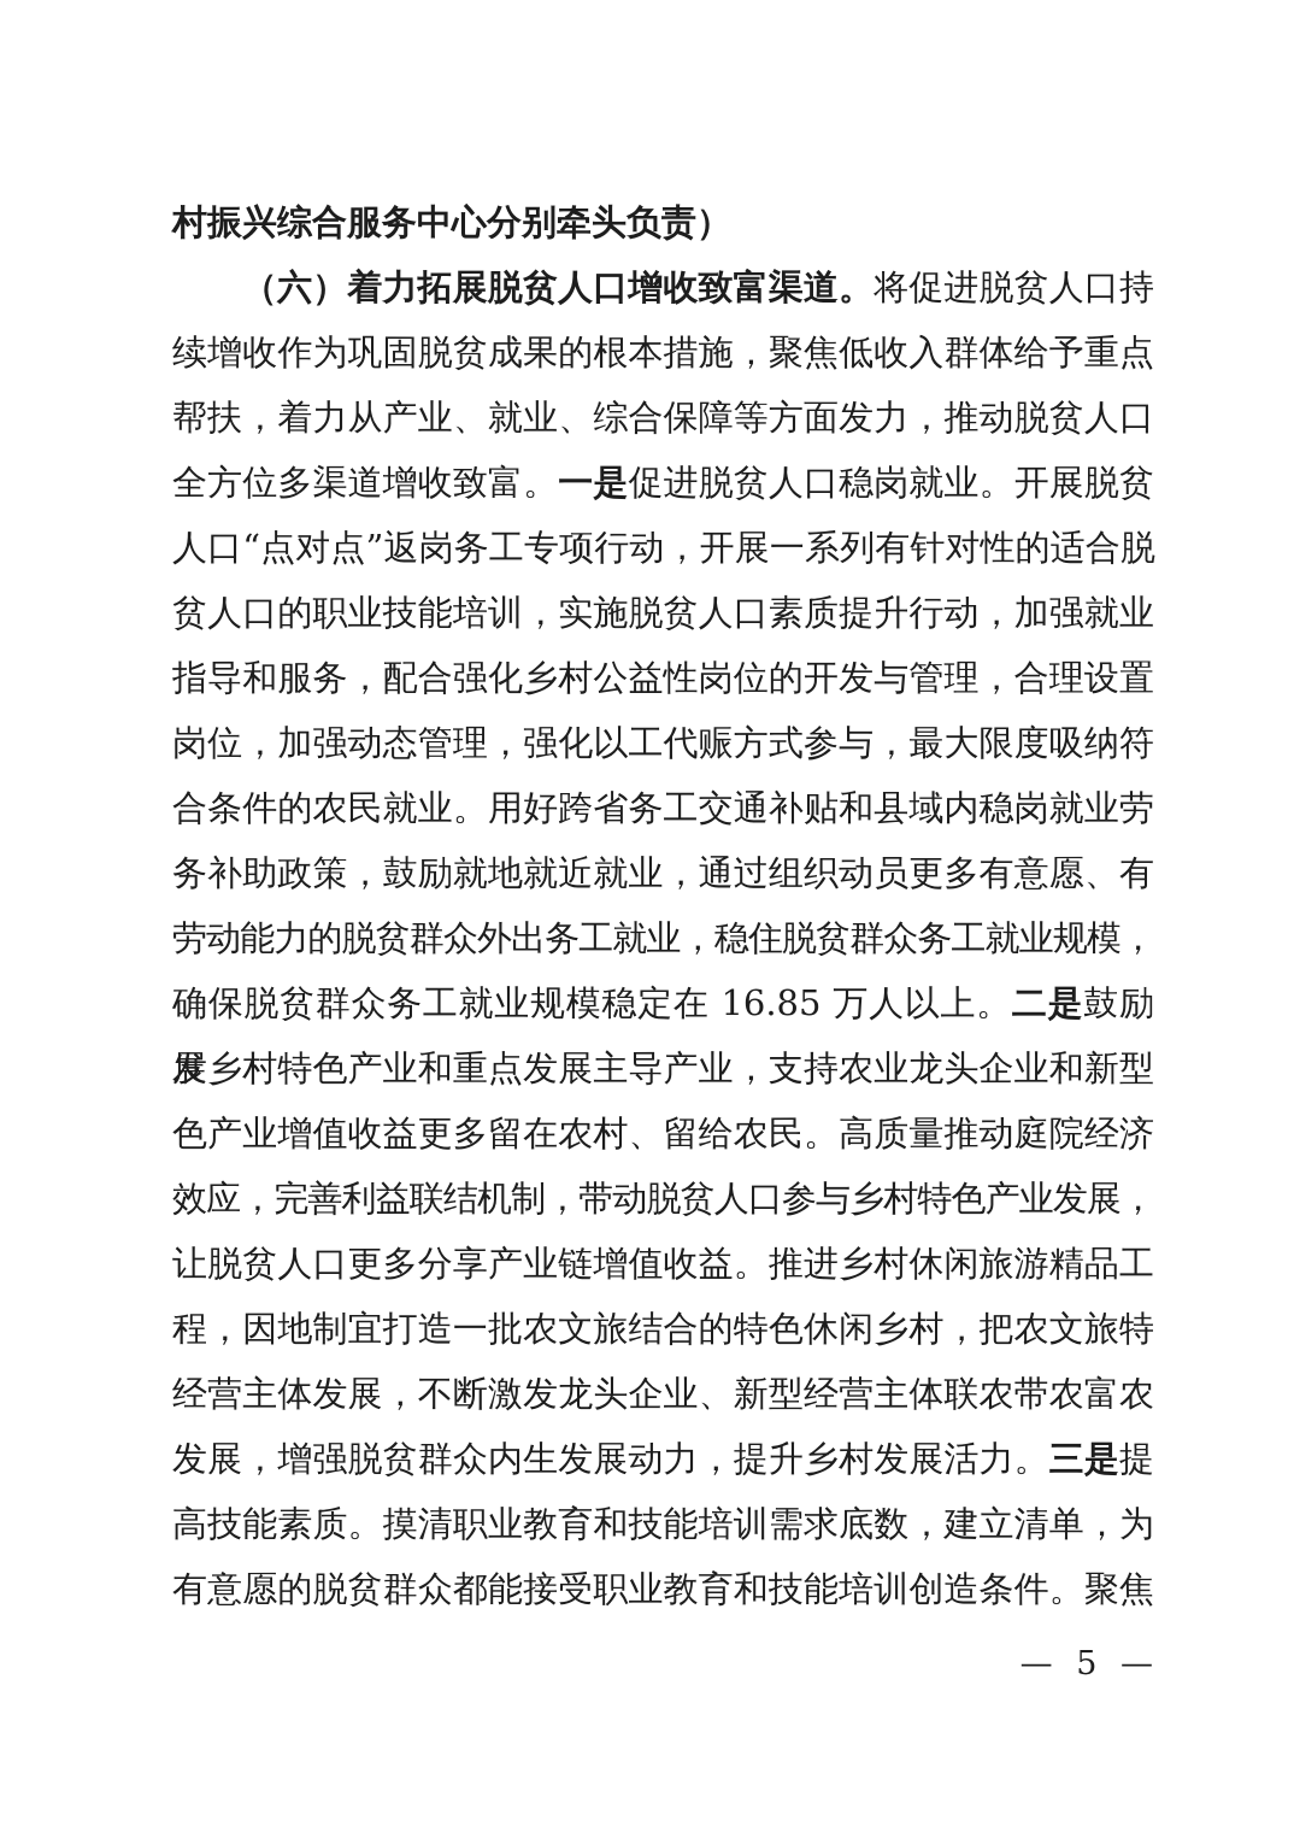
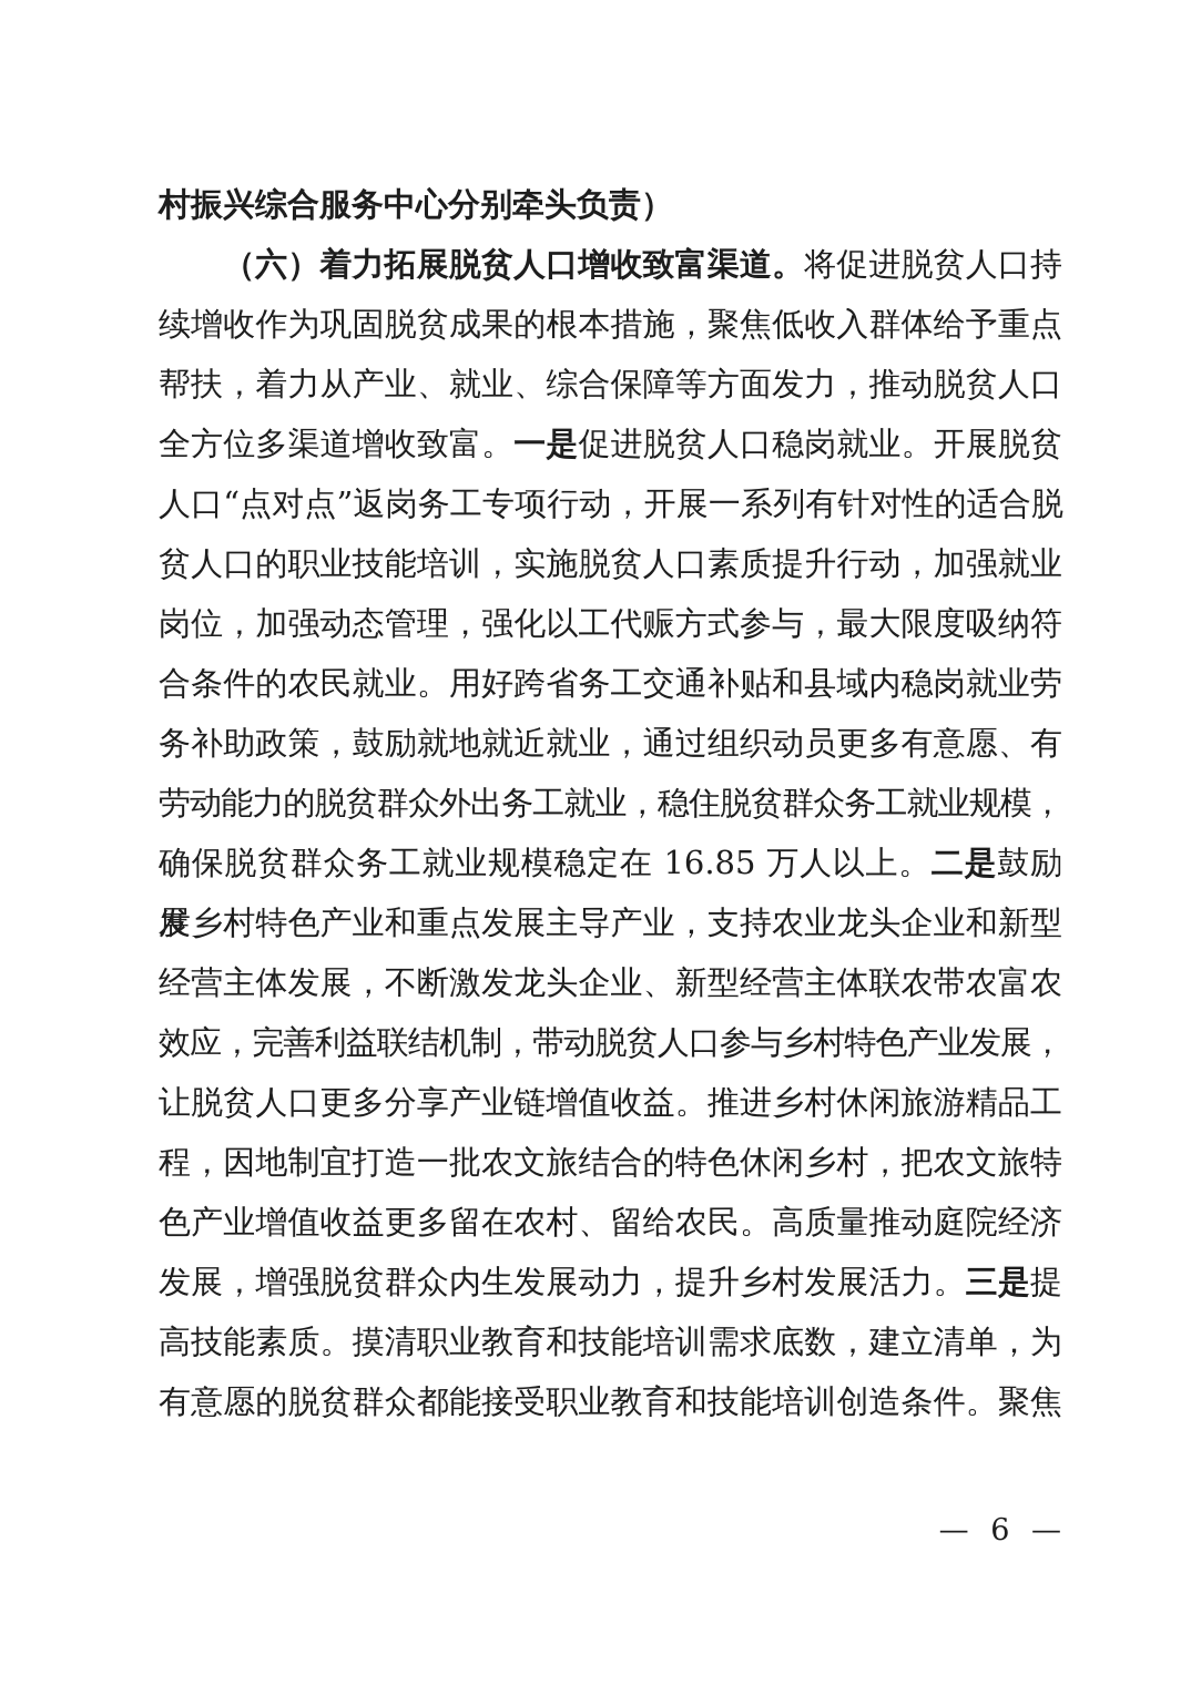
  村振兴综合服务中心分别牵头负责）
  （六）着力拓展脱贫人口增收致富渠道。将促进脱贫人口持
  续增收作为巩固脱贫成果的根本措施，聚焦低收入群体给予重点
  帮扶，着力从产业、就业、综合保障等方面发力，推动脱贫人口
  全方位多渠道增收致富。一是促进脱贫人口稳岗就业。开展脱贫
  人口“点对点”返岗务工专项行动，开展一系列有针对性的适合脱
  贫人口的职业技能培训，实施脱贫人口素质提升行动，加强就业
- 指导和服务，配合强化乡村公益性岗位的开发与管理，合理设置
  岗位，加强动态管理，强化以工代赈方式参与，最大限度吸纳符
  合条件的农民就业。用好跨省务工交通补贴和县域内稳岗就业劳
  务补助政策，鼓励就地就近就业，通过组织动员更多有意愿、有
  劳动能力的脱贫群众外出务工就业，稳住脱贫群众务工就业规模，
  确保脱贫群众务工就业规模稳定在 16.85 万人以上。二是鼓励发
  展乡村特色产业和重点发展主导产业，支持农业龙头企业和新型
- 色产业增值收益更多留在农村、留给农民。高质量推动庭院经济
+ 经营主体发展，不断激发龙头企业、新型经营主体联农带农富农
  效应，完善利益联结机制，带动脱贫人口参与乡村特色产业发展，
  让脱贫人口更多分享产业链增值收益。推进乡村休闲旅游精品工
  程，因地制宜打造一批农文旅结合的特色休闲乡村，把农文旅特
- 经营主体发展，不断激发龙头企业、新型经营主体联农带农富农
+ 色产业增值收益更多留在农村、留给农民。高质量推动庭院经济
  发展，增强脱贫群众内生发展动力，提升乡村发展活力。三是提
  高技能素质。摸清职业教育和技能培训需求底数，建立清单，为
  有意愿的脱贫群众都能接受职业教育和技能培训创造条件。聚焦
- — 5 —
+ — 6 —
